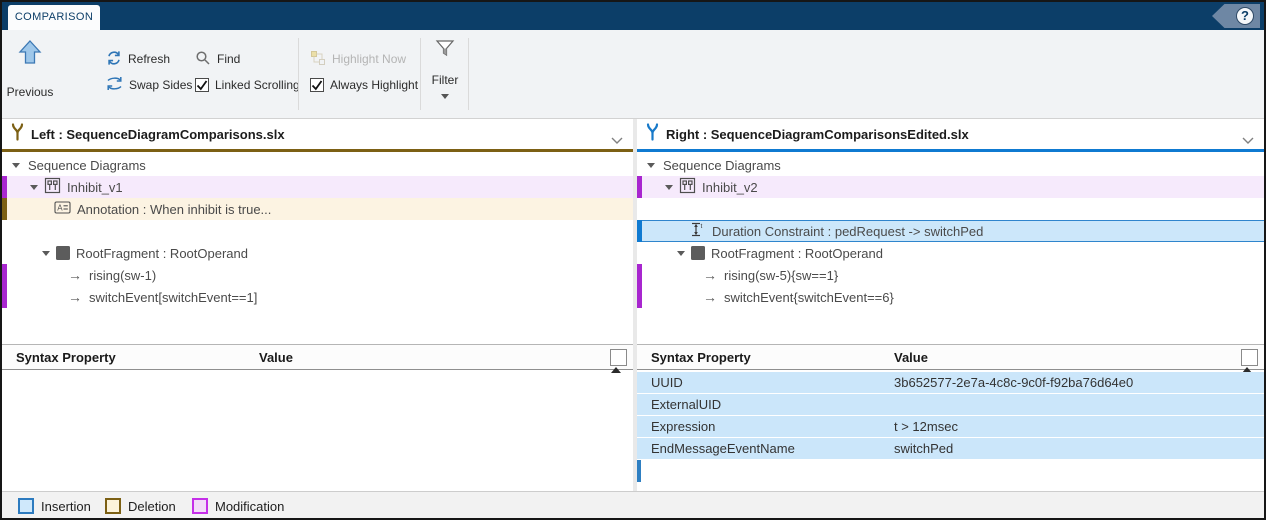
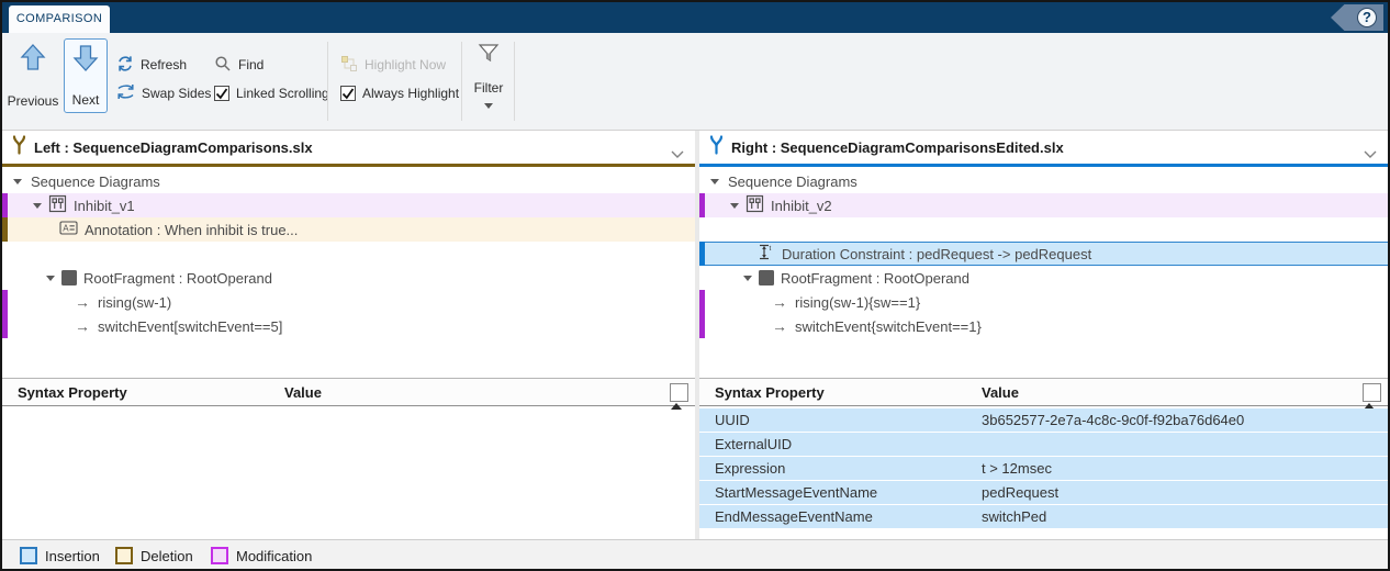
  COMPARISON
  ?
  Previous
+ Next
  Refresh
  Swap Sides
  Find
  Linked Scrolling
  Highlight Now
  Always Highlight
  Filter
  Left : SequenceDiagramComparisons.slx
  Sequence Diagrams
  Inhibit_v1
  A
  Annotation : When inhibit is true...
  RootFragment : RootOperand
  →
  rising(sw-1)
  →
- switchEvent[switchEvent==1]
+ switchEvent[switchEvent==5]
  Right : SequenceDiagramComparisonsEdited.slx
  Sequence Diagrams
  Inhibit_v2
- Duration Constraint : pedRequest -> switchPed
+ Duration Constraint : pedRequest -> pedRequest
  RootFragment : RootOperand
  →
- rising(sw-5){sw==1}
+ rising(sw-1){sw==1}
  →
- switchEvent{switchEvent==6}
+ switchEvent{switchEvent==1}
  Syntax Property
  Value
  Syntax Property
  Value
  UUID
  3b652577-2e7a-4c8c-9c0f-f92ba76d64e0
  ExternalUID
  Expression
  t > 12msec
+ StartMessageEventName
+ pedRequest
  EndMessageEventName
  switchPed
  Insertion
  Deletion
  Modification
